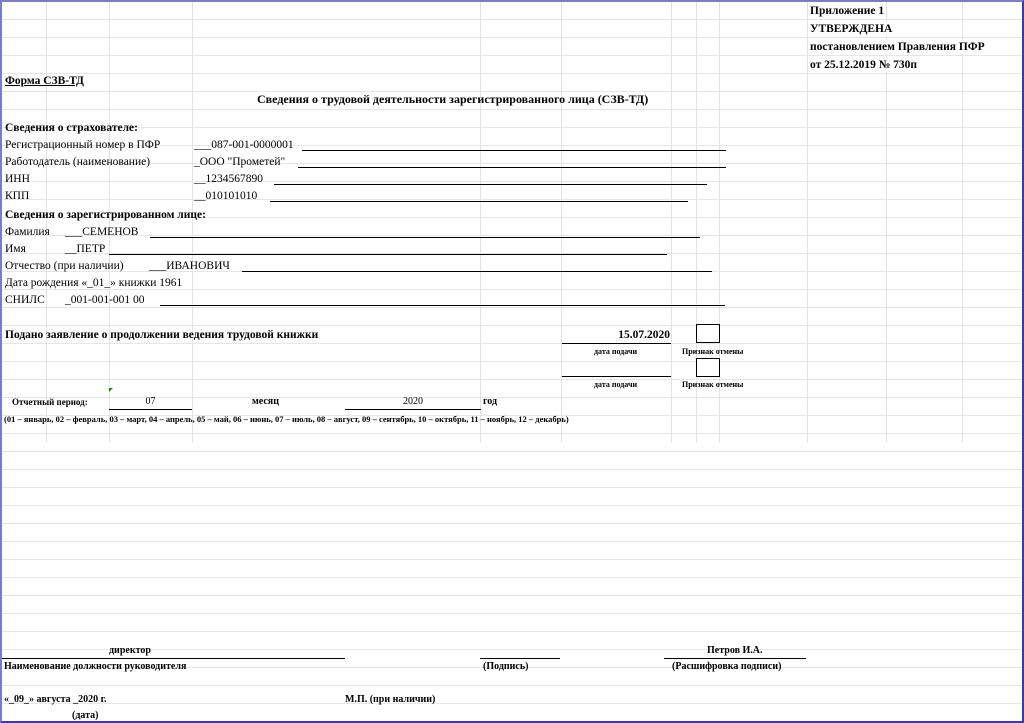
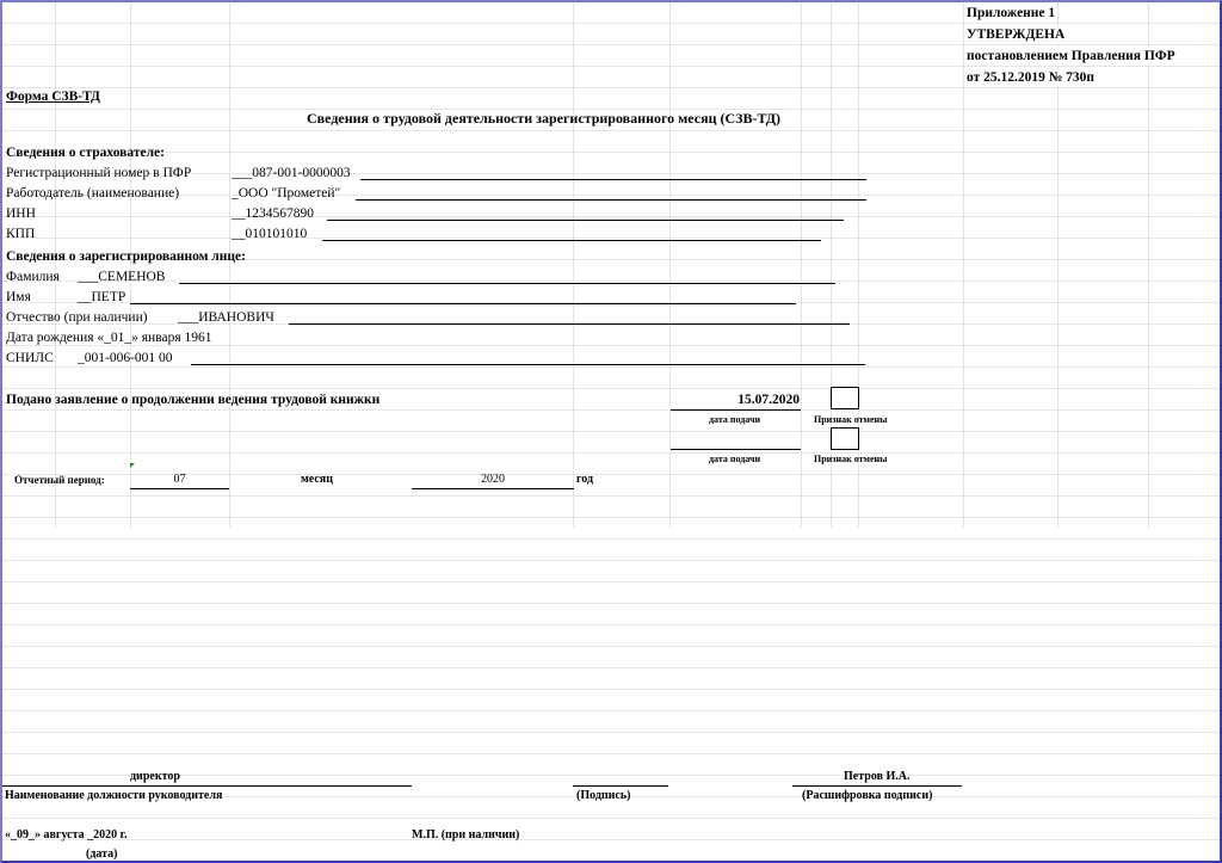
  Приложение 1
  УТВЕРЖДЕНА
  постановлением Правления ПФР
  от 25.12.2019 № 730п
  Форма СЗВ-ТД
- Сведения о трудовой деятельности зарегистрированного лица (СЗВ-ТД)
+ Сведения о трудовой деятельности зарегистрированного месяц (СЗВ-ТД)
  Сведения о страхователе:
  Регистрационный номер в ПФР
- ___087-001-0000001
+ ___087-001-0000003
  Работодатель (наименование)
  _ООО "Прометей"
  ИНН
  __1234567890
  КПП
  __010101010
  Сведения о зарегистрированном лице:
  Фамилия
  ___СЕМЕНОВ
  Имя
  __ПЕТР
  Отчество (при наличии)
  ___ИВАНОВИЧ
- Дата рождения «_01_» книжки 1961
+ Дата рождения «_01_» января 1961
  СНИЛС
- _001-001-001 00
+ _001-006-001 00
  Подано заявление о продолжении ведения трудовой книжки
  15.07.2020
  дата подачи
  Признак отмены
  дата подачи
  Признак отмены
  Отчетный период:
  07
  месяц
  2020
  год
- (01 – январь, 02 – февраль, 03 – март, 04 – апрель, 05 – май, 06 – июнь, 07 – июль, 08 – август, 09 – сентябрь, 10 – октябрь, 11 – ноябрь, 12 – декабрь)
  директор
  Наименование должности руководителя
  (Подпись)
  Петров И.А.
  (Расшифровка подписи)
  «_09_» августа _2020 г.
  (дата)
  М.П. (при наличии)
